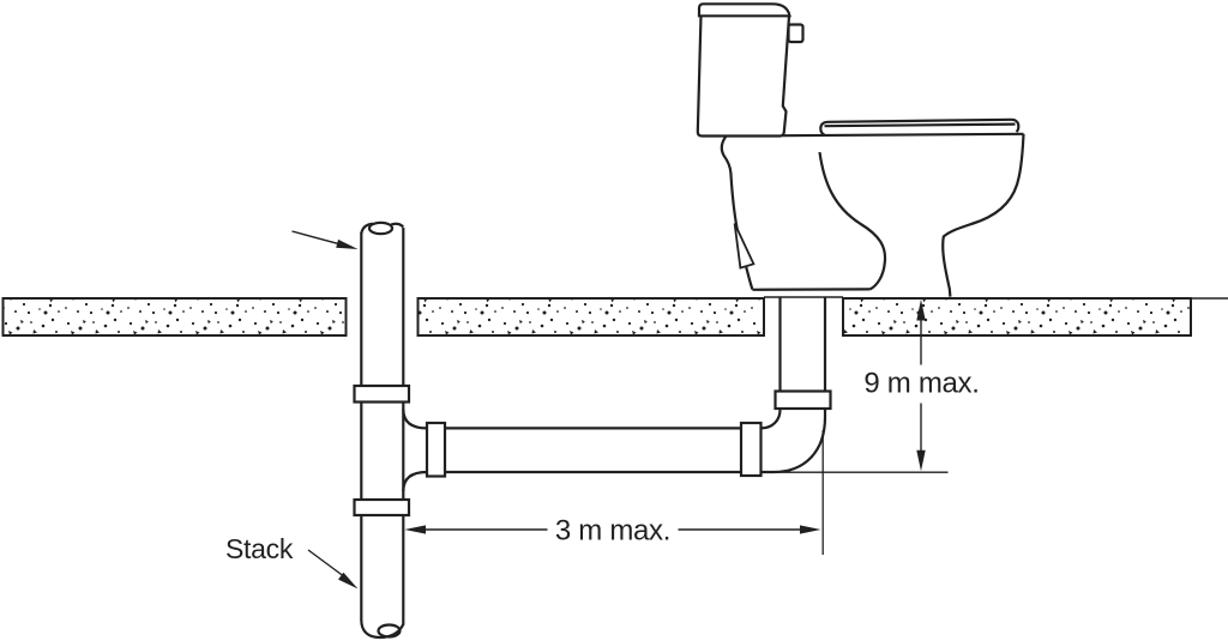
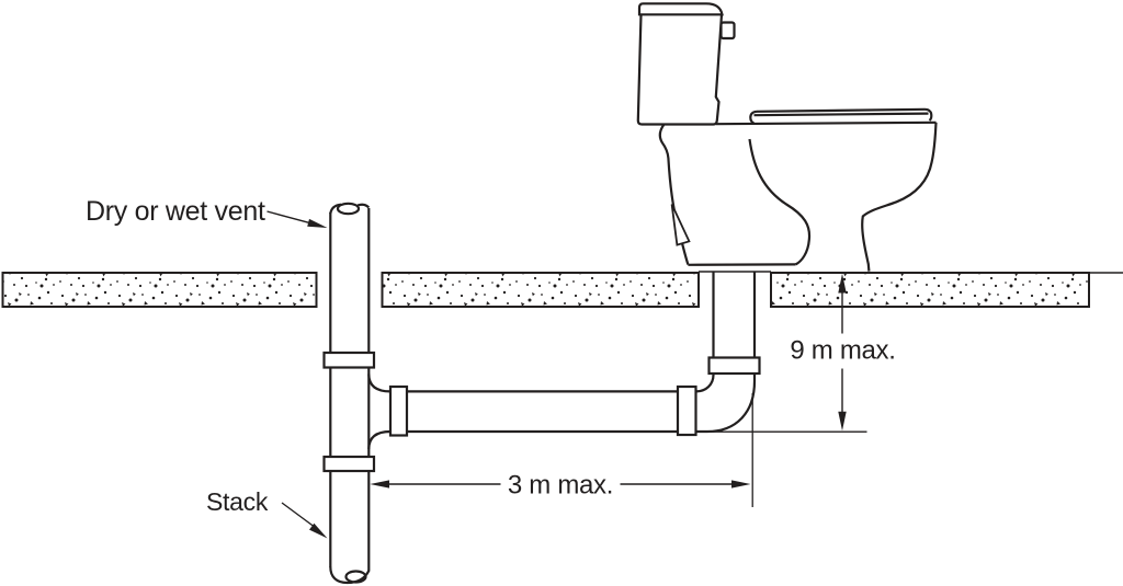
  3 m max.
  9 m max.
+ Dry or wet vent
  Stack
